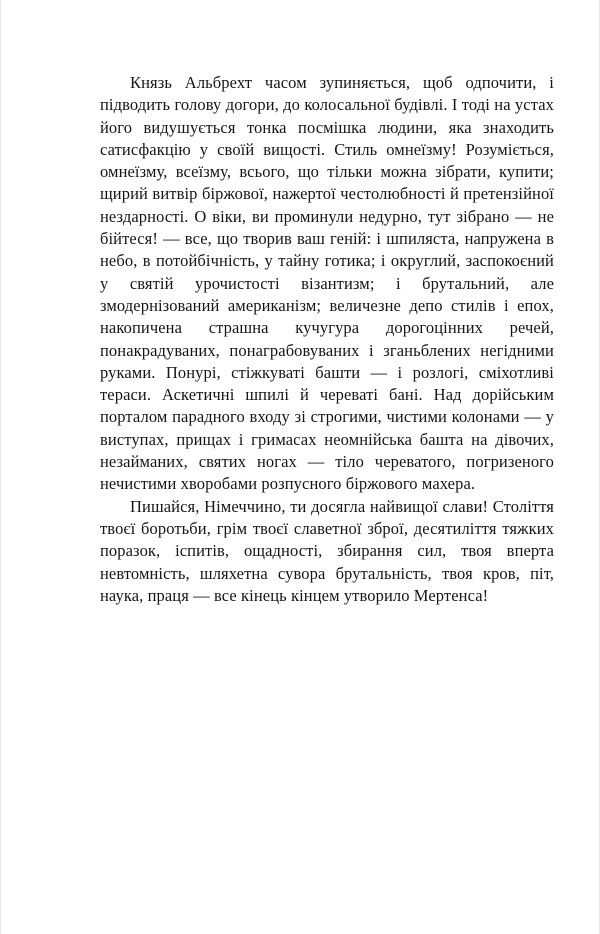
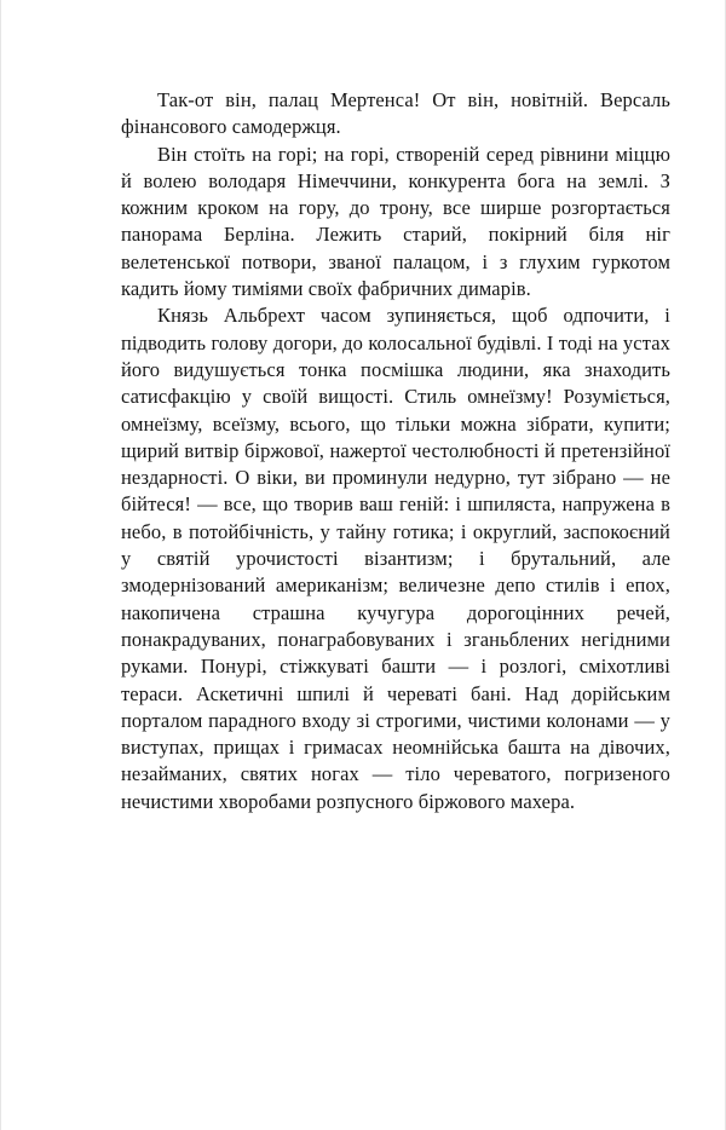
+ Так-от він, палац Мертенса! От він, новітній. Версаль фінансового самодержця.
+ Він стоїть на горі; на горі, створеній серед рівнини міццю й волею володаря Німеччини, конкурента бога на землі. З кожним кроком на гору, до трону, все ширше розгортається панорама Берліна. Лежить старий, покірний біля ніг велетенської потвори, званої палацом, і з глухим гуркотом кадить йому тиміями своїх фабричних димарів.
  Князь Альбрехт часом зупиняється, щоб одпочити, і підводить голову догори, до колосальної будівлі. І тоді на устах його видушується тонка посмішка людини, яка знаходить сатисфакцію у своїй вищості. Стиль омнеїзму! Розуміється, омнеїзму, всеїзму, всього, що тільки можна зібрати, купити; щирий витвір біржової, нажертої честолюбності й претензійної нездарності. О віки, ви проминули недурно, тут зібрано — не бійтеся! — все, що творив ваш геній: і шпиляста, напружена в небо, в потойбічність, у тайну готика; і округлий, заспокоєний у святій урочистості візантизм; і брутальний, але змодернізований американізм; величезне депо стилів і епох, накопичена страшна кучугура дорогоцінних речей, понакрадуваних, понаграбовуваних і зганьблених негідними руками. Понурі, стіжкуваті башти — і розлогі, сміхотливі тераси. Аскетичні шпилі й череваті бані. Над дорійським порталом парадного входу зі строгими, чистими колонами — у виступах, прищах і гримасах неомнійська башта на дівочих, незайманих, святих ногах — тіло череватого, погризеного нечистими хворобами розпусного біржового махера.
- Пишайся, Німеччино, ти досягла найвищої слави! Століття твоєї боротьби, грім твоєї славетної зброї, десятиліття тяжких поразок, іспитів, ощадності, збирання сил, твоя вперта невтомність, шляхетна сувора брутальність, твоя кров, піт, наука, праця — все кінець кінцем утворило Мертенса!
